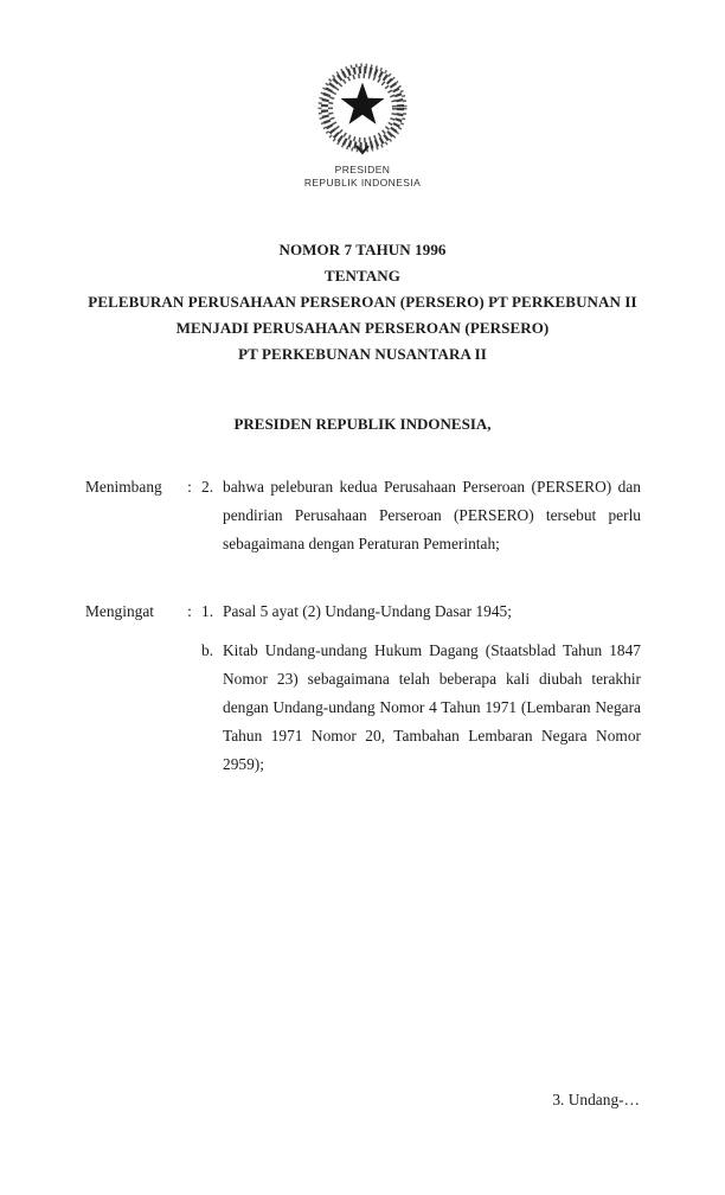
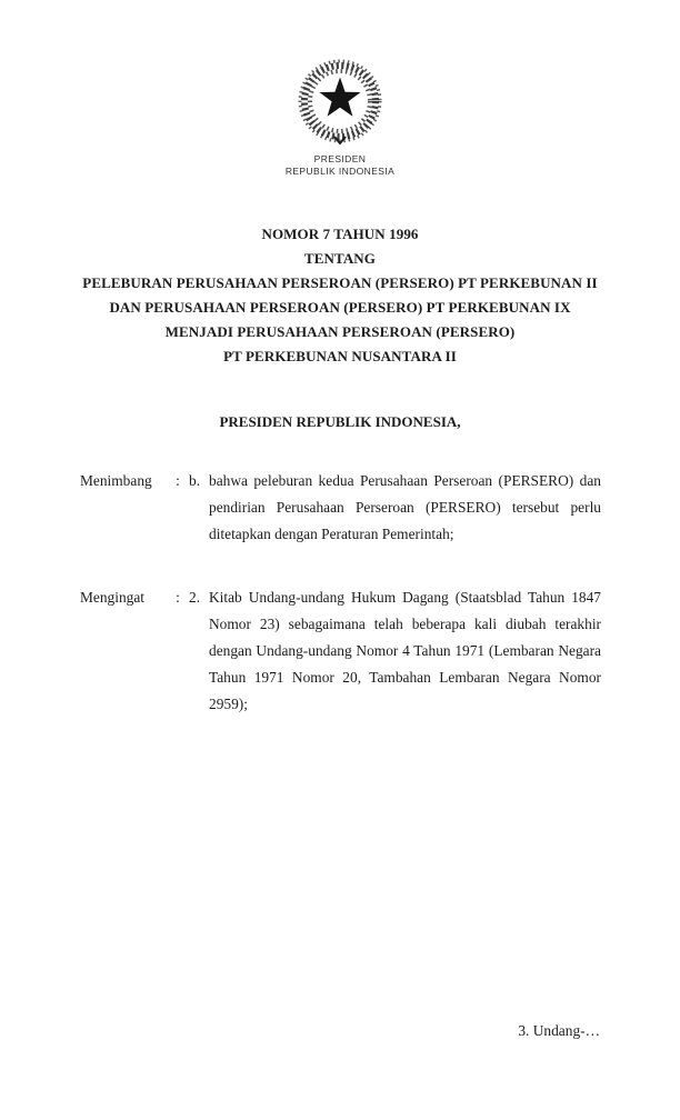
  PRESIDEN
  REPUBLIK INDONESIA
  NOMOR 7 TAHUN 1996
  TENTANG
  PELEBURAN PERUSAHAAN PERSEROAN (PERSERO) PT PERKEBUNAN II
+ DAN PERUSAHAAN PERSEROAN (PERSERO) PT PERKEBUNAN IX
  MENJADI PERUSAHAAN PERSEROAN (PERSERO)
  PT PERKEBUNAN NUSANTARA II
  PRESIDEN REPUBLIK INDONESIA,
  Menimbang
  :
- 2.
+ b.
- bahwa peleburan kedua Perusahaan Perseroan (PERSERO) dan pendirian Perusahaan Perseroan (PERSERO) tersebut perlu sebagaimana dengan Peraturan Pemerintah;
+ bahwa peleburan kedua Perusahaan Perseroan (PERSERO) dan pendirian Perusahaan Perseroan (PERSERO) tersebut perlu ditetapkan dengan Peraturan Pemerintah;
  Mengingat
  :
- 1.
- Pasal 5 ayat (2) Undang-Undang Dasar 1945;
- b.
+ 2.
  Kitab Undang-undang Hukum Dagang (Staatsblad Tahun 1847 Nomor 23) sebagaimana telah beberapa kali diubah terakhir dengan Undang-undang Nomor 4 Tahun 1971 (Lembaran Negara Tahun 1971 Nomor 20, Tambahan Lembaran Negara Nomor 2959);
  3. Undang-…
